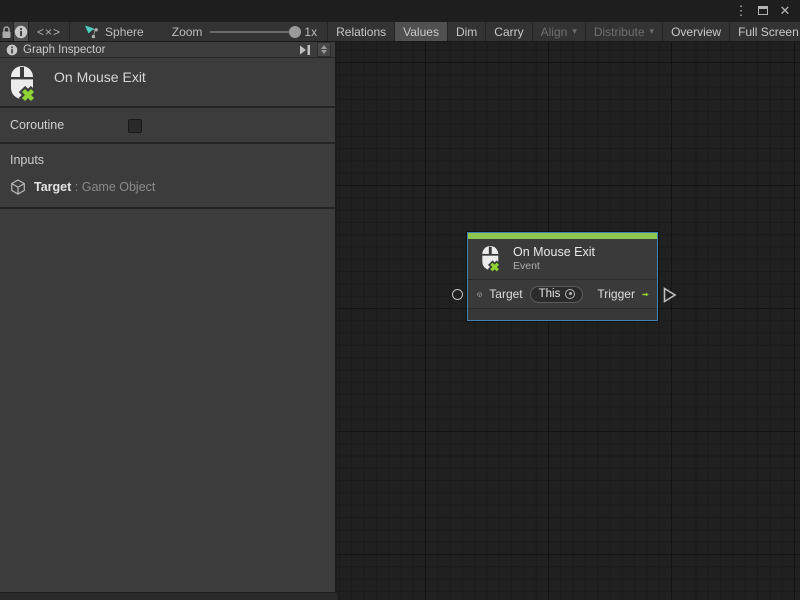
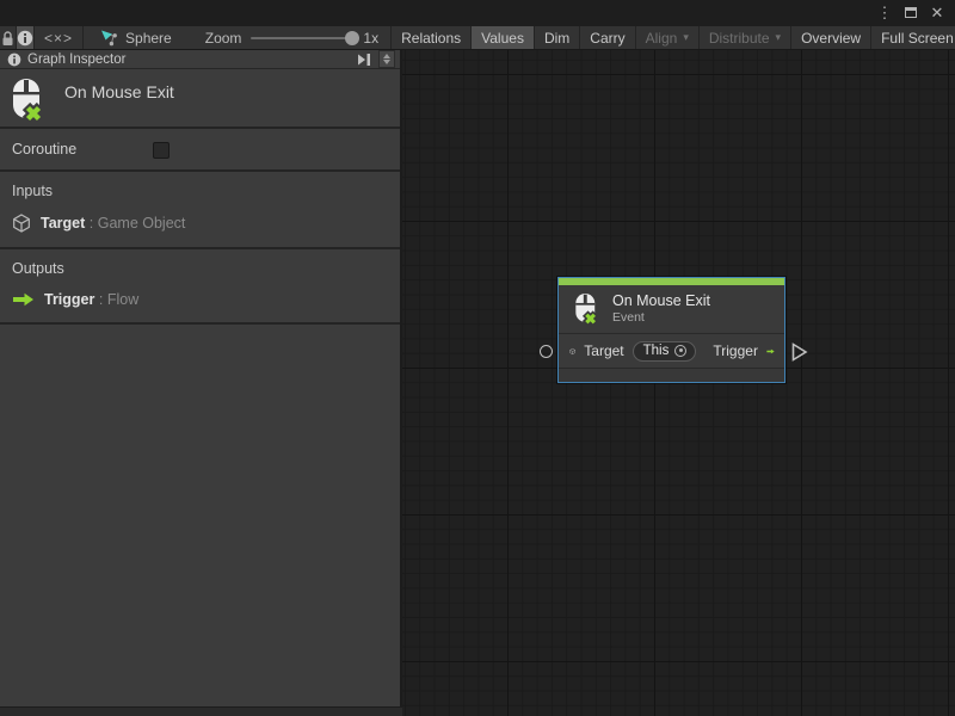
  ⋮
  ✕
  <×>
  Sphere
  Zoom
  1x
  Relations
  Values
  Dim
  Carry
  Align
  ▾
  Distribute
  ▾
  Overview
  Full Screen
  Graph Inspector
  On Mouse Exit
  Coroutine
  Inputs
  Target : Game Object
+ Outputs
+ Trigger : Flow
  On Mouse Exit
  Event
  Target
  This
  Trigger
